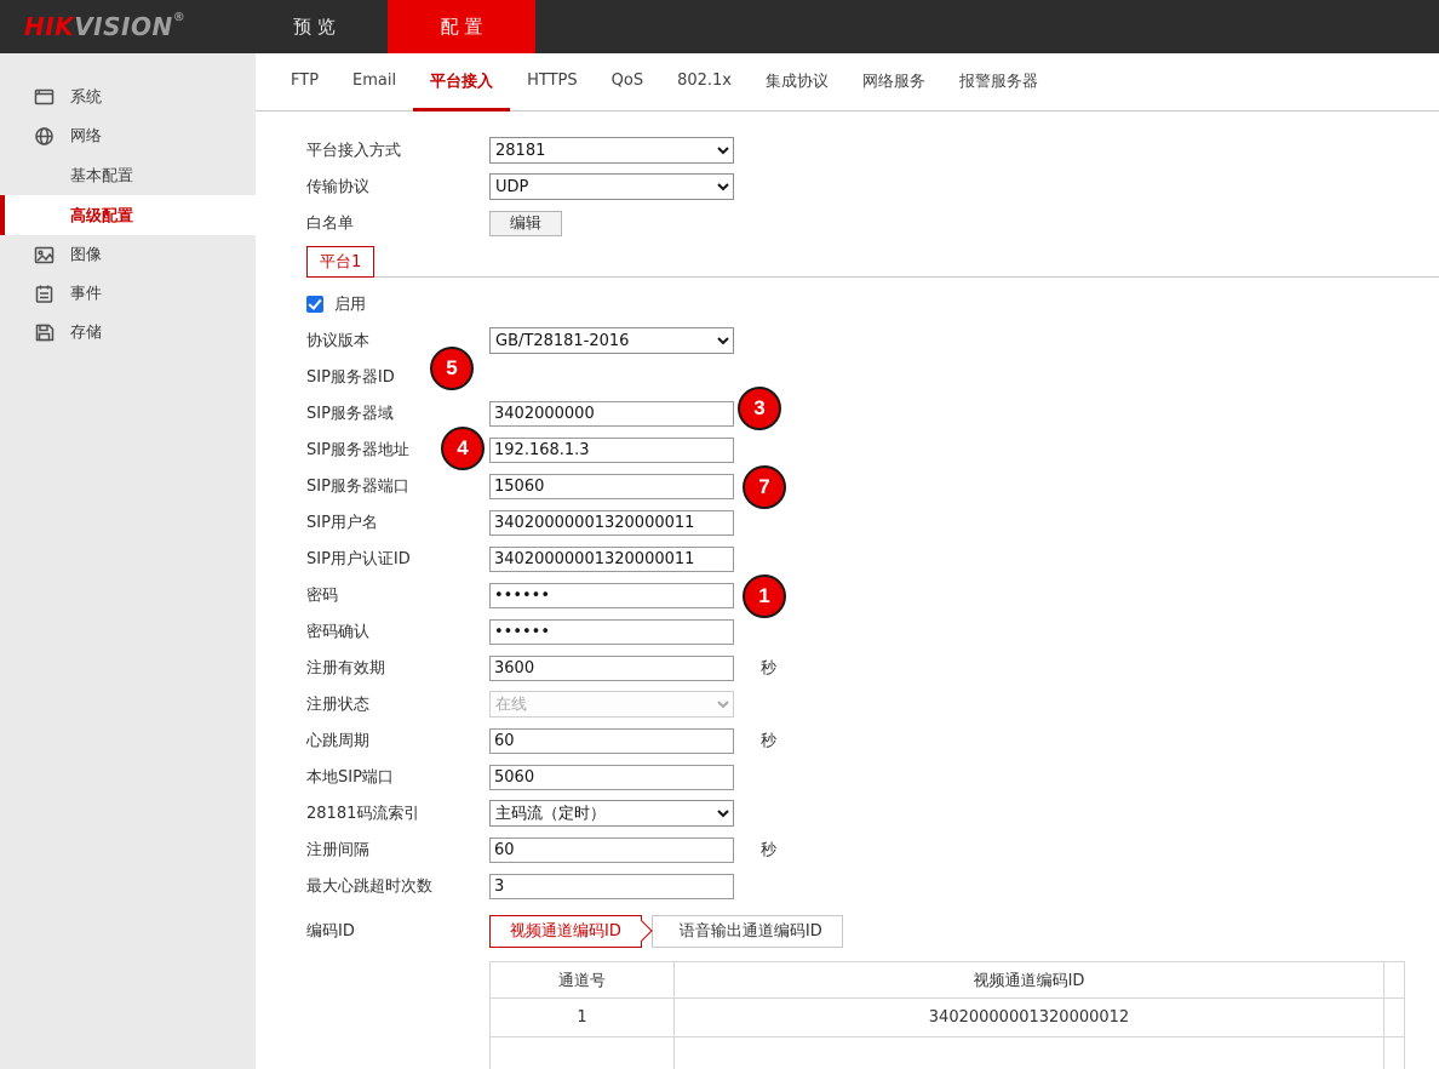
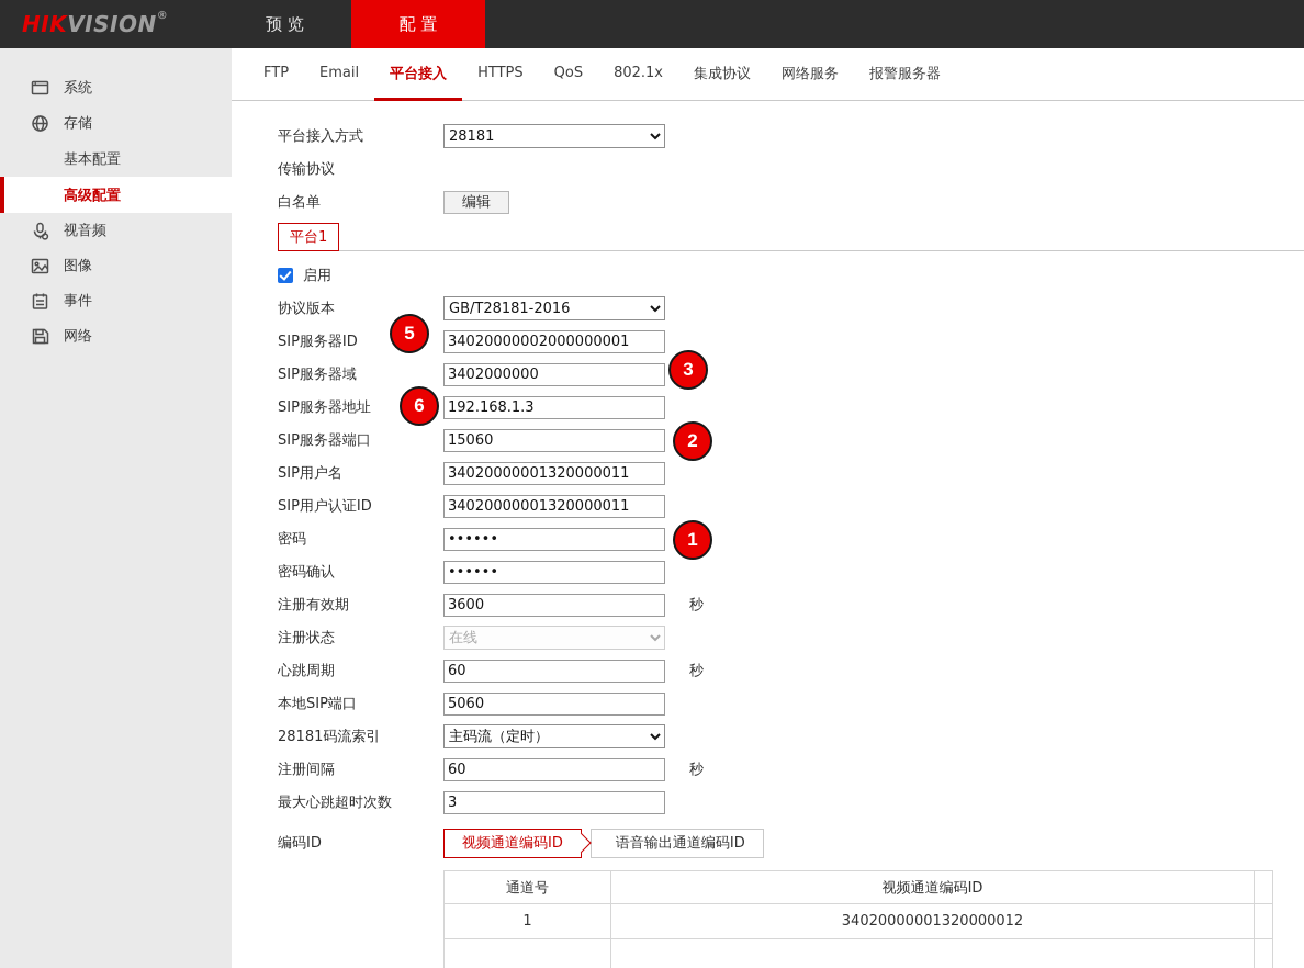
  HIK
  VISION
  ®
  预 览
  配 置
  系统
- 网络
+ 存储
  基本配置
  高级配置
+ 视音频
  图像
  事件
- 存储
+ 网络
  FTP
  Email
  平台接入
  HTTPS
  QoS
  802.1x
  集成协议
  网络服务
  报警服务器
  平台接入方式
  28181
  传输协议
- UDP
  白名单
  编辑
  平台1
  启用
  协议版本
  GB/T28181-2016
  SIP服务器ID
+ 34020000002000000001
  SIP服务器域
  3402000000
  SIP服务器地址
  192.168.1.3
  SIP服务器端口
  15060
  SIP用户名
  34020000001320000011
  SIP用户认证ID
  34020000001320000011
  密码
  密码确认
  注册有效期
  3600
  秒
  注册状态
  在线
  心跳周期
  60
  秒
  本地SIP端口
  5060
  28181码流索引
  主码流（定时）
  注册间隔
  60
  秒
  最大心跳超时次数
  3
  编码ID
  视频通道编码ID
  语音输出通道编码ID
  通道号	视频通道编码ID
  1	34020000001320000012
  5
  3
- 4
+ 6
- 7
+ 2
  1
